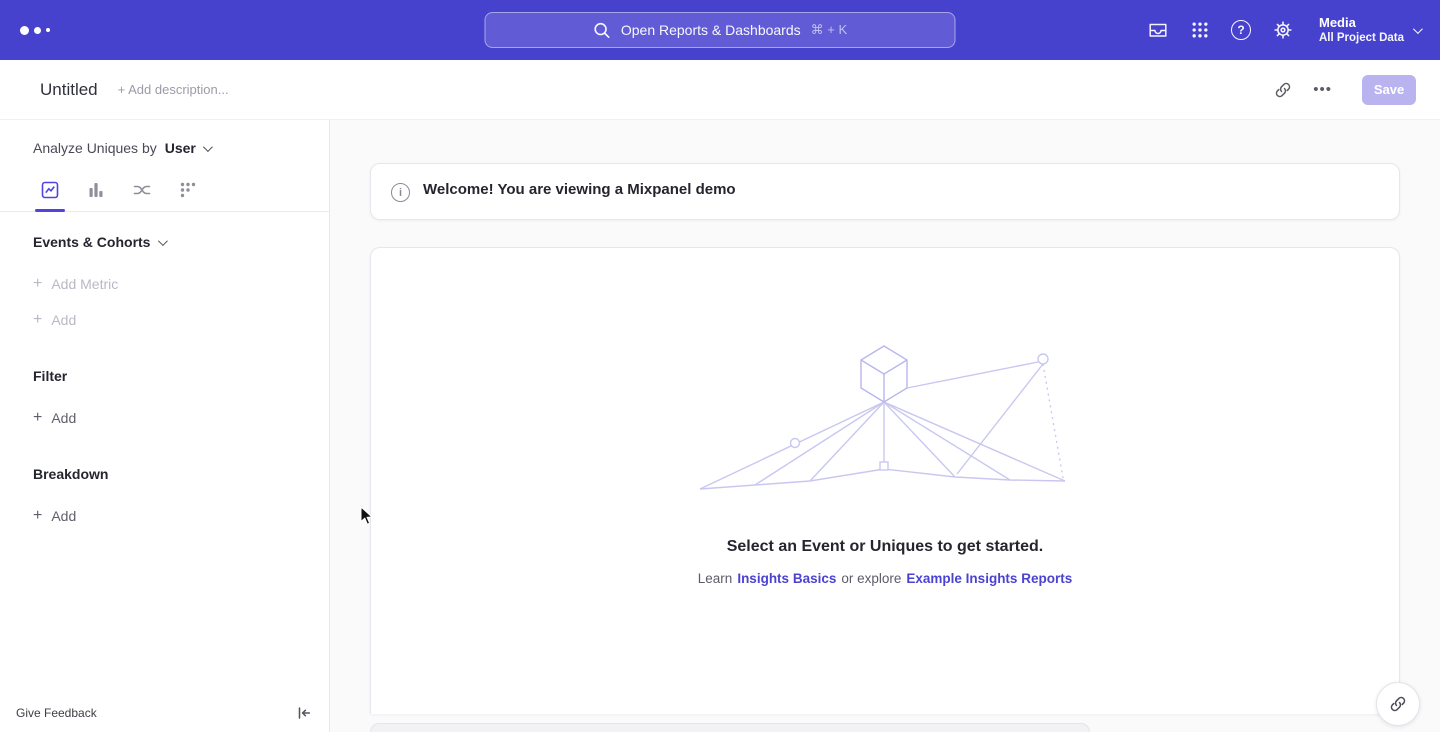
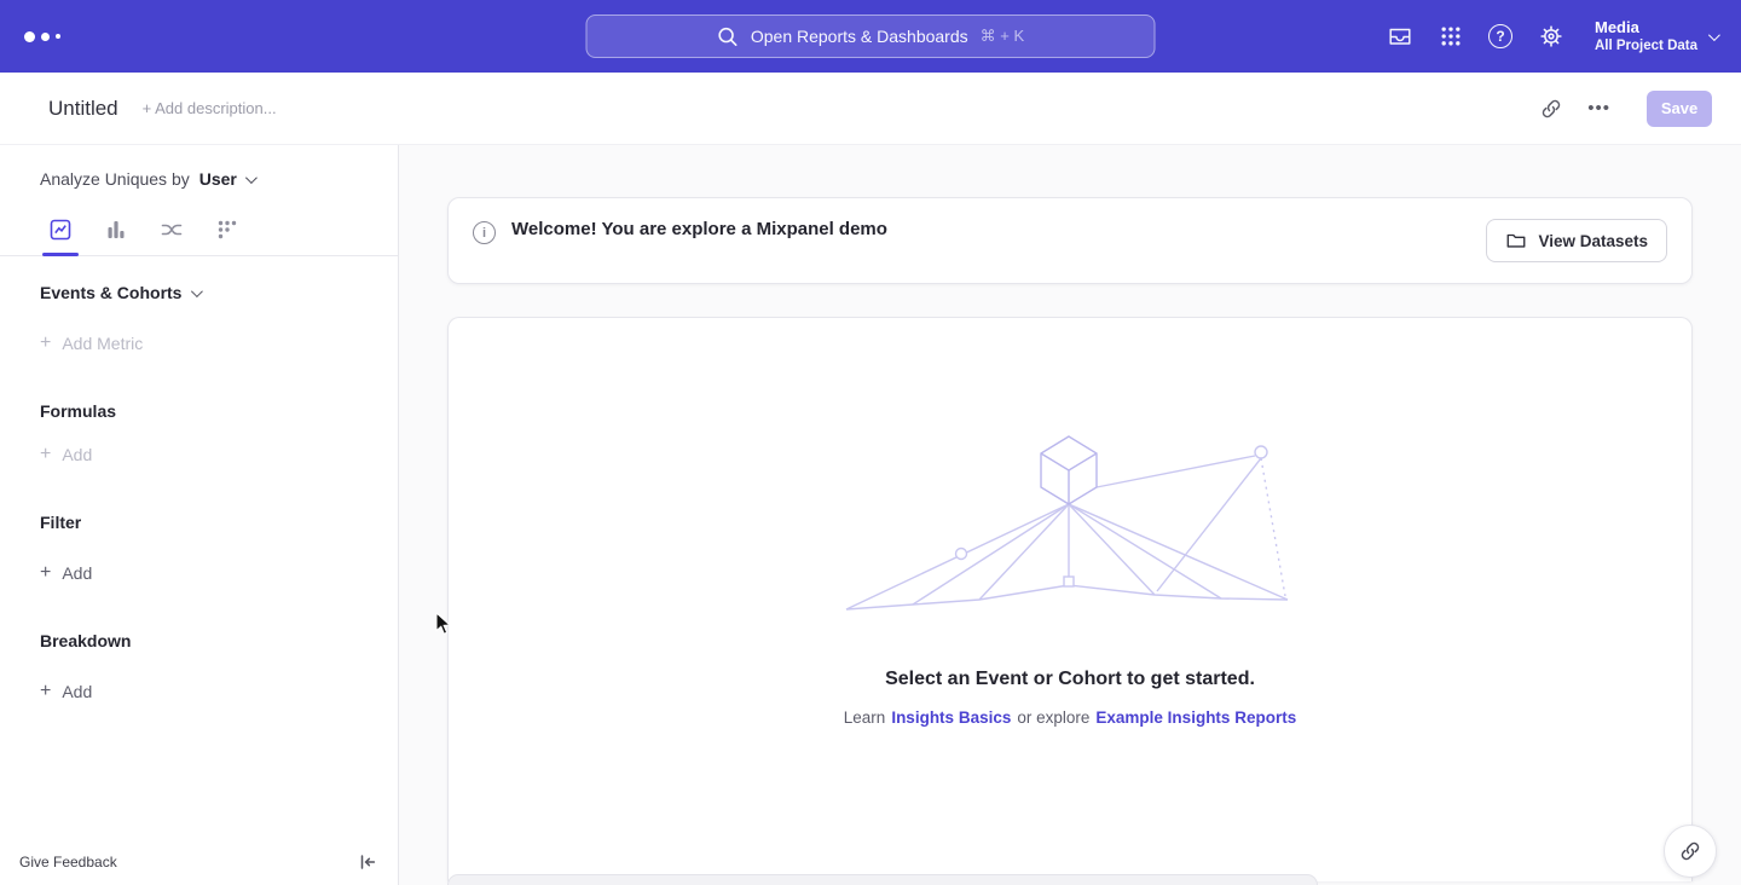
  Open Reports & Dashboards
  ⌘ + K
  ?
  Media
  All Project Data
  Untitled
  + Add description...
  •••
  Save
  Analyze Uniques by
  User
  Events & Cohorts
  +
  Add Metric
+ Formulas
  +
  Add
  Filter
  +
  Add
  Breakdown
  +
  Add
  Give Feedback
  i
- Welcome! You are viewing a Mixpanel demo
+ Welcome! You are explore a Mixpanel demo
+ View Datasets
- Select an Event or Uniques to get started.
+ Select an Event or Cohort to get started.
  Learn
  Insights Basics
  or explore
  Example Insights Reports
